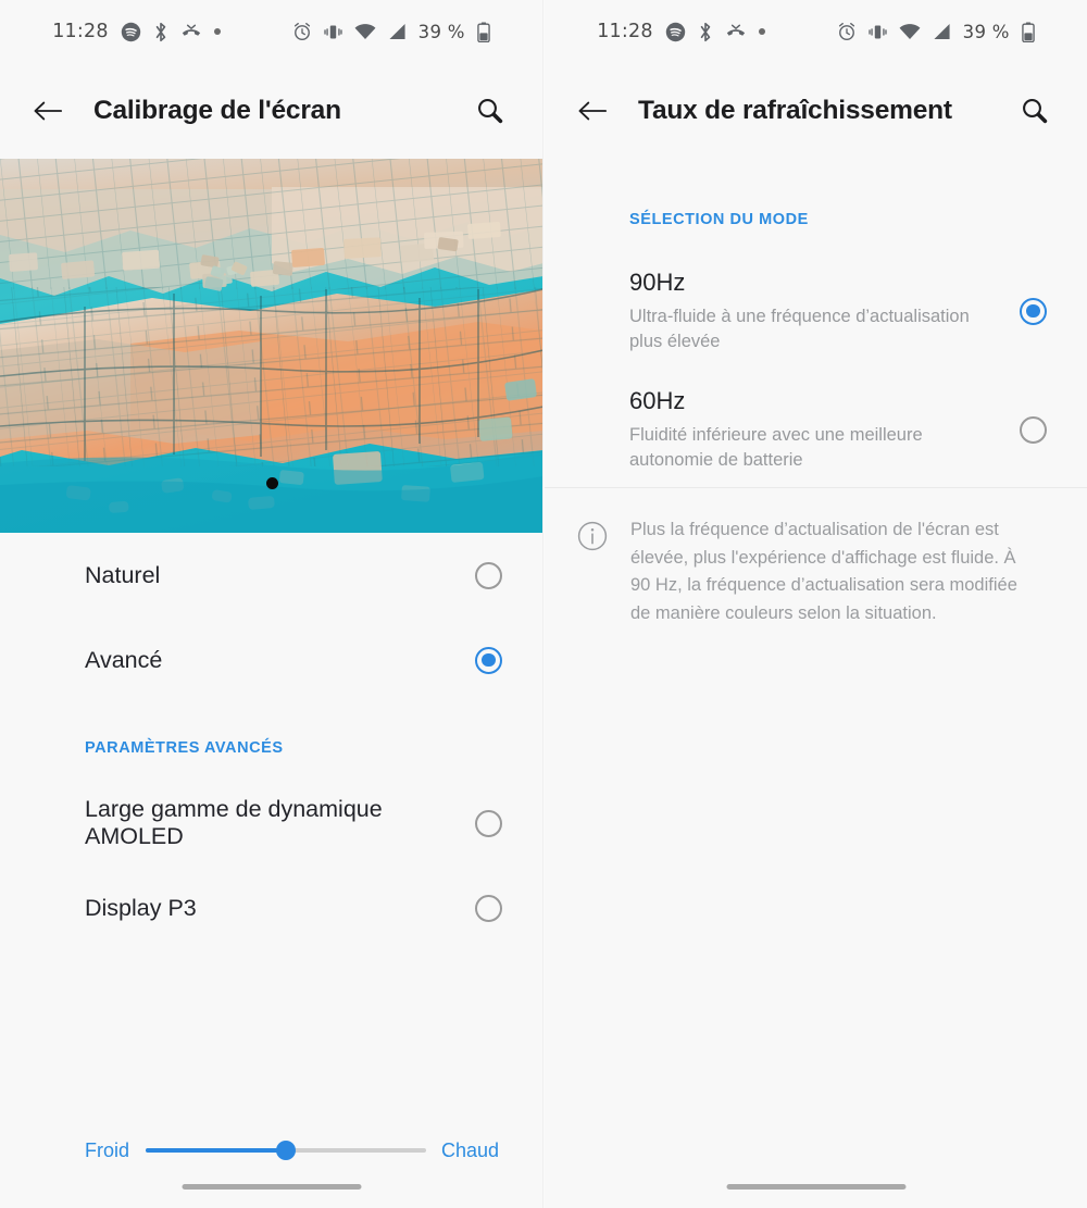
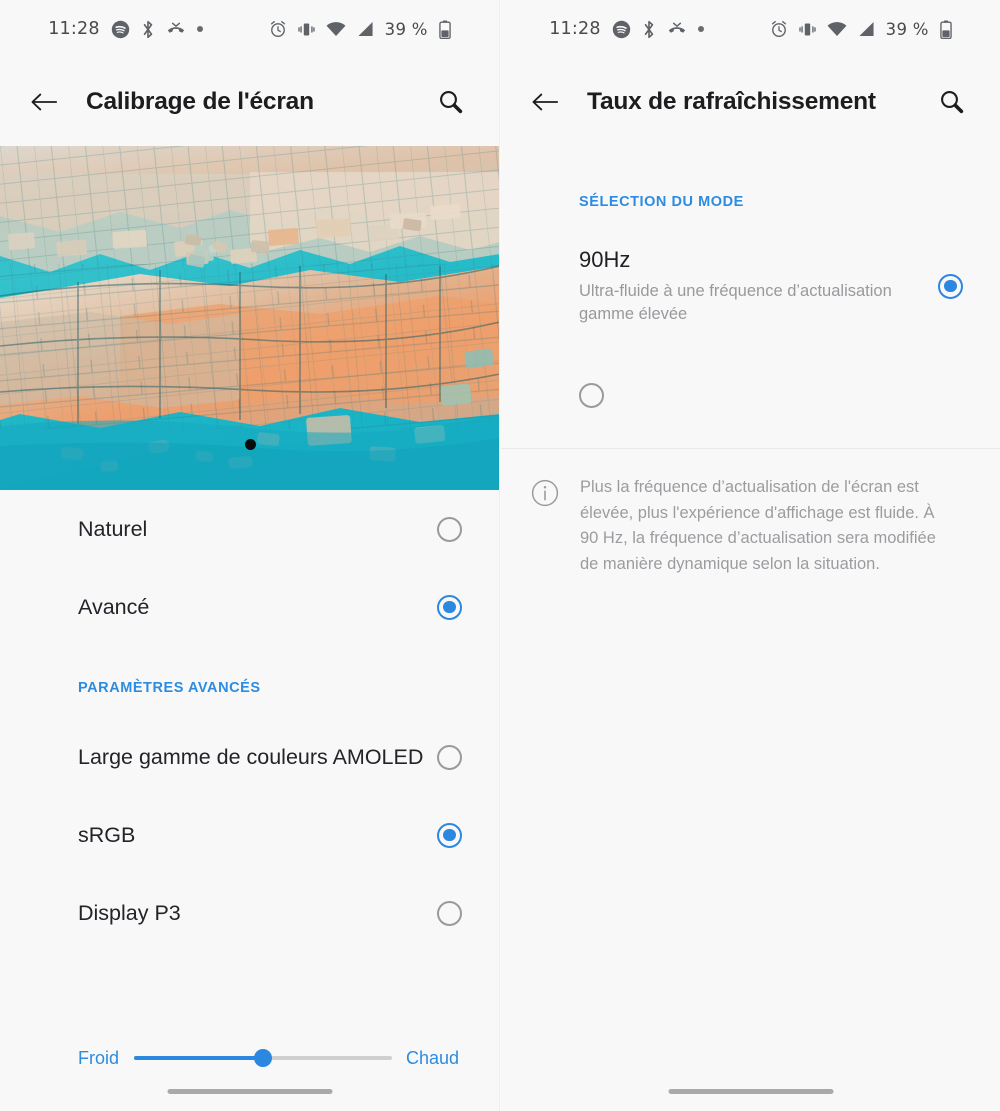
  11:28
  39 %
  Calibrage de l'écran
  Naturel
  Avancé
  PARAMÈTRES AVANCÉS
- Large gamme de dynamique AMOLED
+ Large gamme de couleurs AMOLED
+ sRGB
  Display P3
  Froid
  Chaud
  11:28
  39 %
  Taux de rafraîchissement
  SÉLECTION DU MODE
  90Hz
- Ultra-fluide à une fréquence d’actualisation plus élevée
+ Ultra-fluide à une fréquence d’actualisation gamme élevée
- 60Hz
- Fluidité inférieure avec une meilleure autonomie de batterie
- Plus la fréquence d’actualisation de l'écran est élevée, plus l'expérience d'affichage est fluide. À 90 Hz, la fréquence d’actualisation sera modifiée de manière couleurs selon la situation.
+ Plus la fréquence d’actualisation de l'écran est élevée, plus l'expérience d'affichage est fluide. À 90 Hz, la fréquence d’actualisation sera modifiée de manière dynamique selon la situation.
